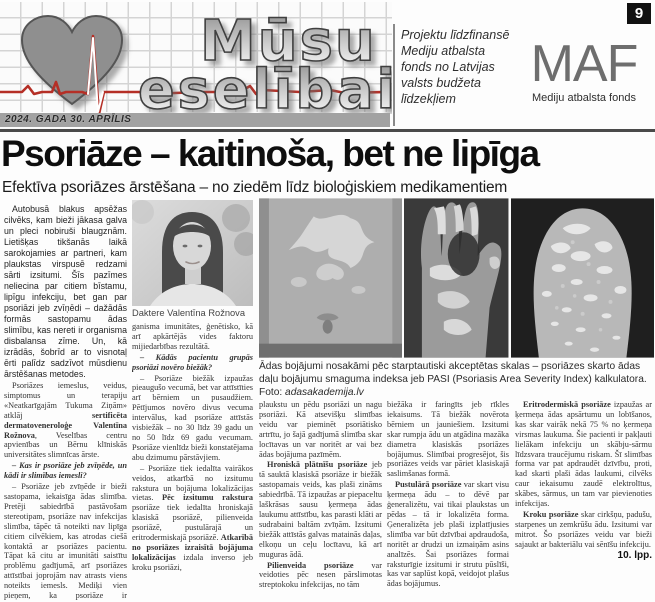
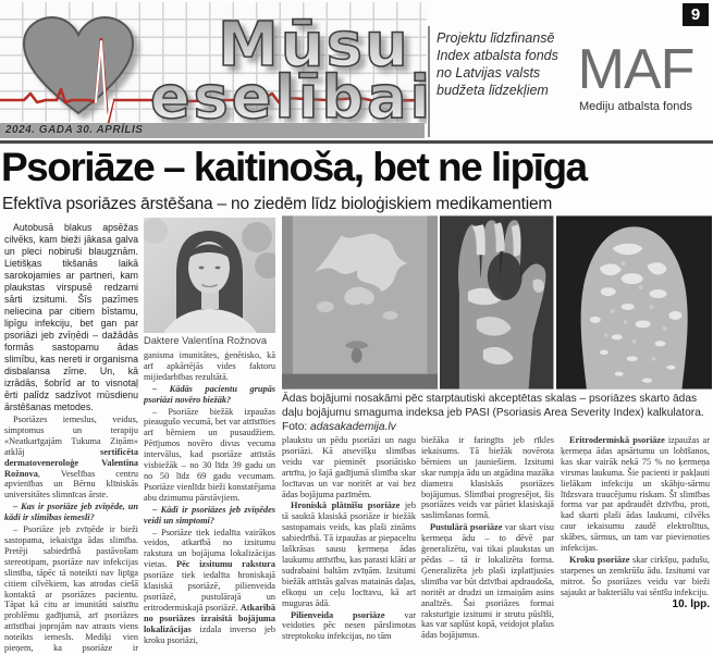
  Mūsu
  eselībai
  2024. GADA 30. APRĪLIS
  9
- Projektu līdzfinansē Mediju atbalsta fonds no Latvijas valsts budžeta līdzekļiem
+ Projektu līdzfinansē Index atbalsta fonds no Latvijas valsts budžeta līdzekļiem
  MAF
  Mediju atbalsta fonds
  Psoriāze – kaitinoša, bet ne lipīga
  Efektīva psoriāzes ārstēšana – no ziedēm līdz bioloģiskiem medikamentiem
  Autobusā blakus apsēžas cilvēks, kam bieži jākasa galva un pleci nobiruši blaugznām. Lietišķas tikšanās laikā sarokojamies ar partneri, kam plaukstas virspusē redzami sārti izsitumi. Šīs pazīmes neliecina par citiem bīstamu, lipīgu infekciju, bet gan par psoriāzi jeb zvīņēdi – dažādās formās sastopamu ādas slimību, kas nereti ir organisma disbalansa zīme. Un, kā izrādās, šobrīd ar to visnotaļ ērti palīdz sadzīvot mūsdienu ārstēšanas metodes.
  Psoriāzes iemeslus, veidus, simptomus un terapiju «Neatkarīgajām Tukuma Ziņām» atklāj sertificēta dermatoveneroloģe Valentīna Rožnova, Veselības centru apvienības un Bērnu klīniskās universitātes slimnīcas ārste.
  – Kas ir psoriāze jeb zvīņēde, un kādi ir slimības iemesli?
  – Psoriāze jeb zvīņēde ir bieži sastopama, iekaisīga ādas slimība. Pretēji sabiedrībā pastāvošam stereotipam, psoriāze nav infekcijas slimība, tāpēc tā noteikti nav lipīga citiem cilvēkiem, kas atrodas ciešā kontaktā ar psoriāzes pacientu. Tāpat kā citu ar imunitāti saistītu problēmu gadījumā, arī psoriāzes attīstībai joprojām nav atrasts viens noteikts iemesls. Mediķi vien pieņem, ka psoriāze ir
  Daktere Valentīna Rožnova
  ganisma imunitātes, ģenētisko, kā arī apkārtējās vides faktoru mijiedarbības rezultātā.
  – Kādās pacientu grupās psoriāzi novēro biežāk?
  – Psoriāze biežāk izpaužas pieaugušo vecumā, bet var attīstīties arī bērniem un pusaudžiem. Pētījumos novēro divus vecuma intervālus, kad psoriāze attīstās visbiežāk – no 30 līdz 39 gadu un no 50 līdz 69 gadu vecumam. Psoriāze vienlīdz bieži konstatējama abu dzimumu pārstāvjiem.
+ – Kādi ir psoriāzes jeb zvīņēdes veidi un simptomi?
  – Psoriāze tiek iedalīta vairākos veidos, atkarībā no izsitumu rakstura un bojājuma lokalizācijas vietas. Pēc izsitumu rakstura psoriāze tiek iedalīta hroniskajā klasiskā psoriāzē, pilienveida psoriāzē, pustulārajā un eritrodermiskajā psoriāzē. Atkarībā no psoriāzes izraisītā bojājuma lokalizācijas izdala inverso jeb kroku psoriāzi,
  Ādas bojājumi nosakāmi pēc starptautiski akceptētas skalas – psoriāzes skarto ādas daļu bojājumu smaguma indeksa jeb PASI (Psoriasis Area Severity Index) kalkulatora. Foto: adasakademija.lv
  plaukstu un pēdu psoriāzi un nagu psoriāzi. Kā atsevišķu slimības veidu var pieminēt psoriātisko artrītu, jo šajā gadījumā slimība skar locītavas un var noritēt ar vai bez ādas bojājuma pazīmēm.
  Hroniskā plātnīšu psoriāze jeb tā sauktā klasiskā psoriāze ir biežāk sastopamais veids, kas plaši zināms sabiedrībā. Tā izpaužas ar piepaceltu laškrāsas sausu ķermeņa ādas laukumu attīstību, kas parasti klāti ar sudrabaini baltām zvīņām. Izsitumi biežāk attīstās galvas matainās daļas, elkoņu un ceļu locītavu, kā arī muguras ādā.
  Pilienveida psoriāze var veidoties pēc nesen pārslimotas streptokoku infekcijas, no tām
  biežāka ir faringīts jeb rīkles iekaisums. Tā biežāk novērota bērniem un jauniešiem. Izsitumi skar rumpja ādu un atgādina mazāka diametra klasiskās psoriāzes bojājumus. Slimībai progresējot, šis psoriāzes veids var pāriet klasiskajā saslimšanas formā.
  Pustulārā psoriāze var skart visu ķermeņa ādu – to dēvē par ģeneralizētu, vai tikai plaukstas un pēdas – tā ir lokalizēta forma. Ģeneralizēta jeb plaši izplatījusies slimība var būt dzīvībai apdraudoša, noritēt ar drudzi un izmaiņām asins analīzēs. Šai psoriāzes formai raksturīgie izsitumi ir strutu pūslīši, kas var saplūst kopā, veidojot plašus ādas bojājumus.
  Eritrodermiskā psoriāze izpaužas ar ķermeņa ādas apsārtumu un lobīšanos, kas skar vairāk nekā 75 % no ķermeņa virsmas laukuma. Šie pacienti ir pakļauti lielākam infekciju un skābju-sārmu līdzsvara traucējumu riskam. Šī slimības forma var pat apdraudēt dzīvību, proti, kad skarti plaši ādas laukumi, cilvēks caur iekaisumu zaudē elektrolītus, skābes, sārmus, un tam var pievienoties infekcijas.
  Kroku psoriāze skar cirkšņu, padušu, starpenes un zemkrūšu ādu. Izsitumi var mitrot. Šo psoriāzes veidu var bieži sajaukt ar bakteriālu vai sēnīšu infekciju.
  10. lpp.
